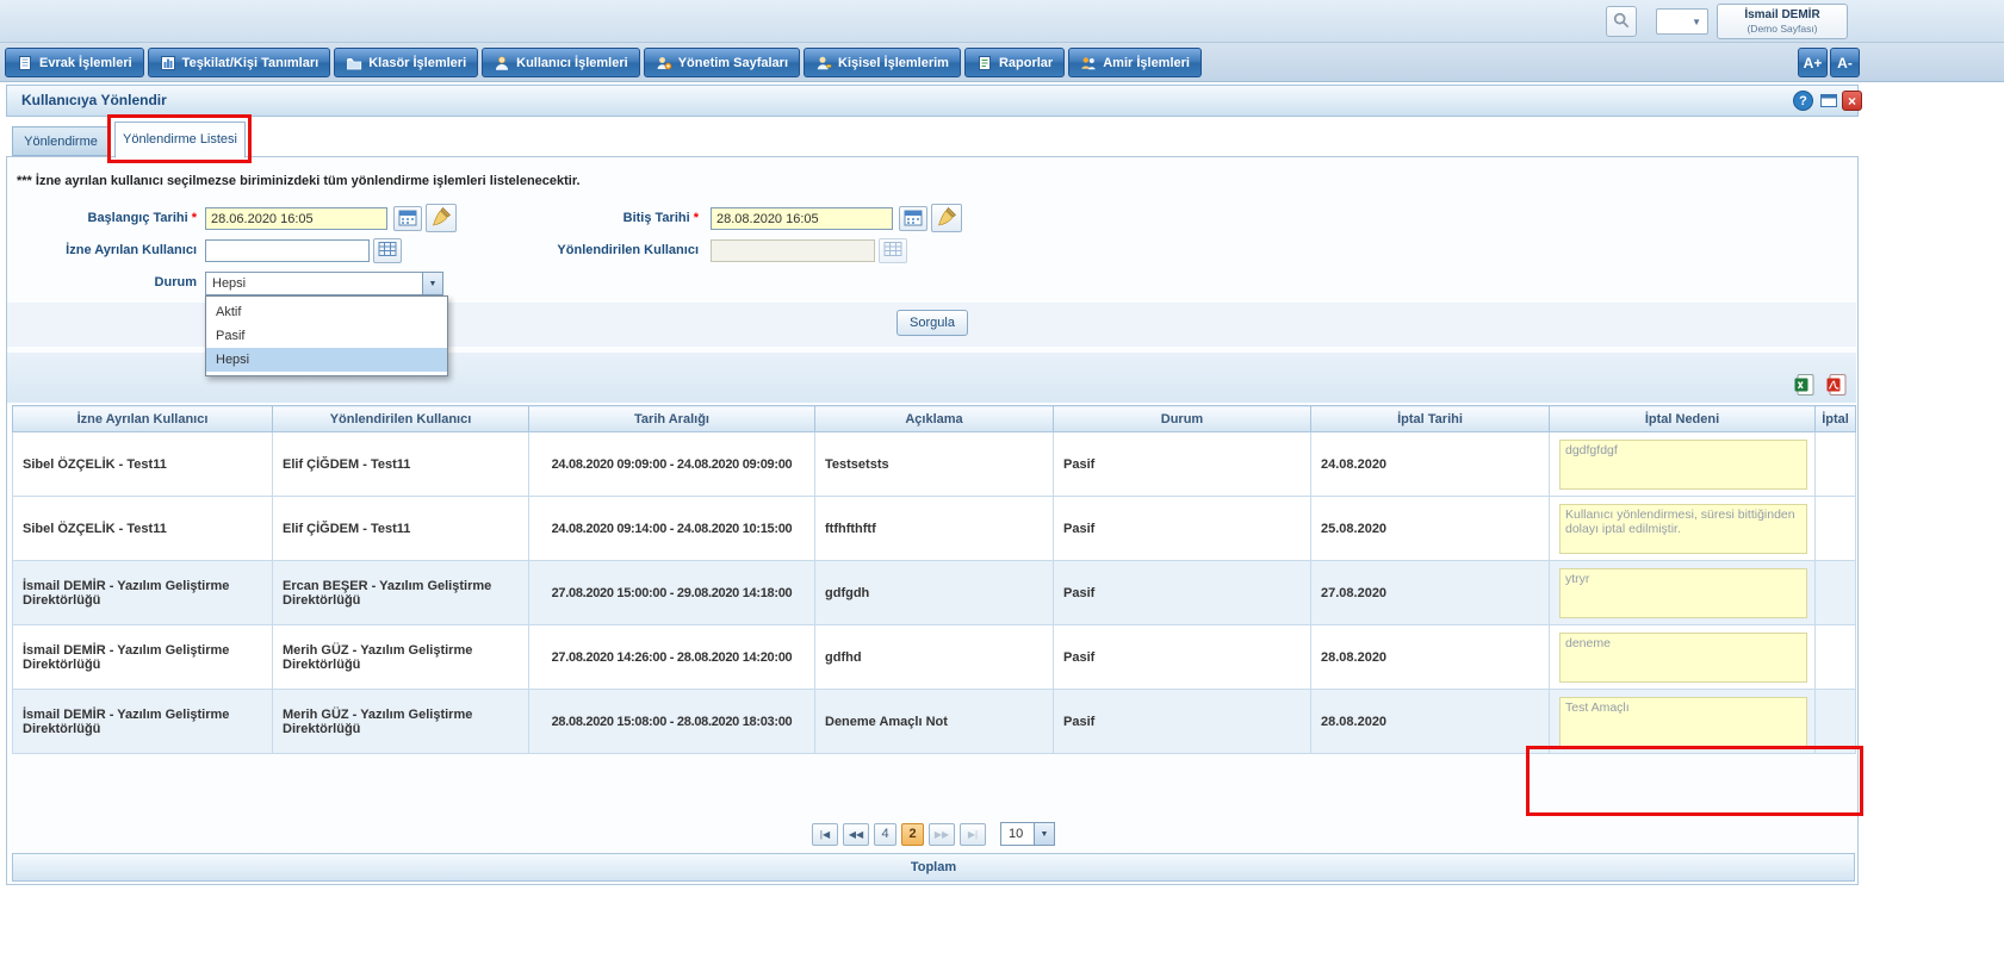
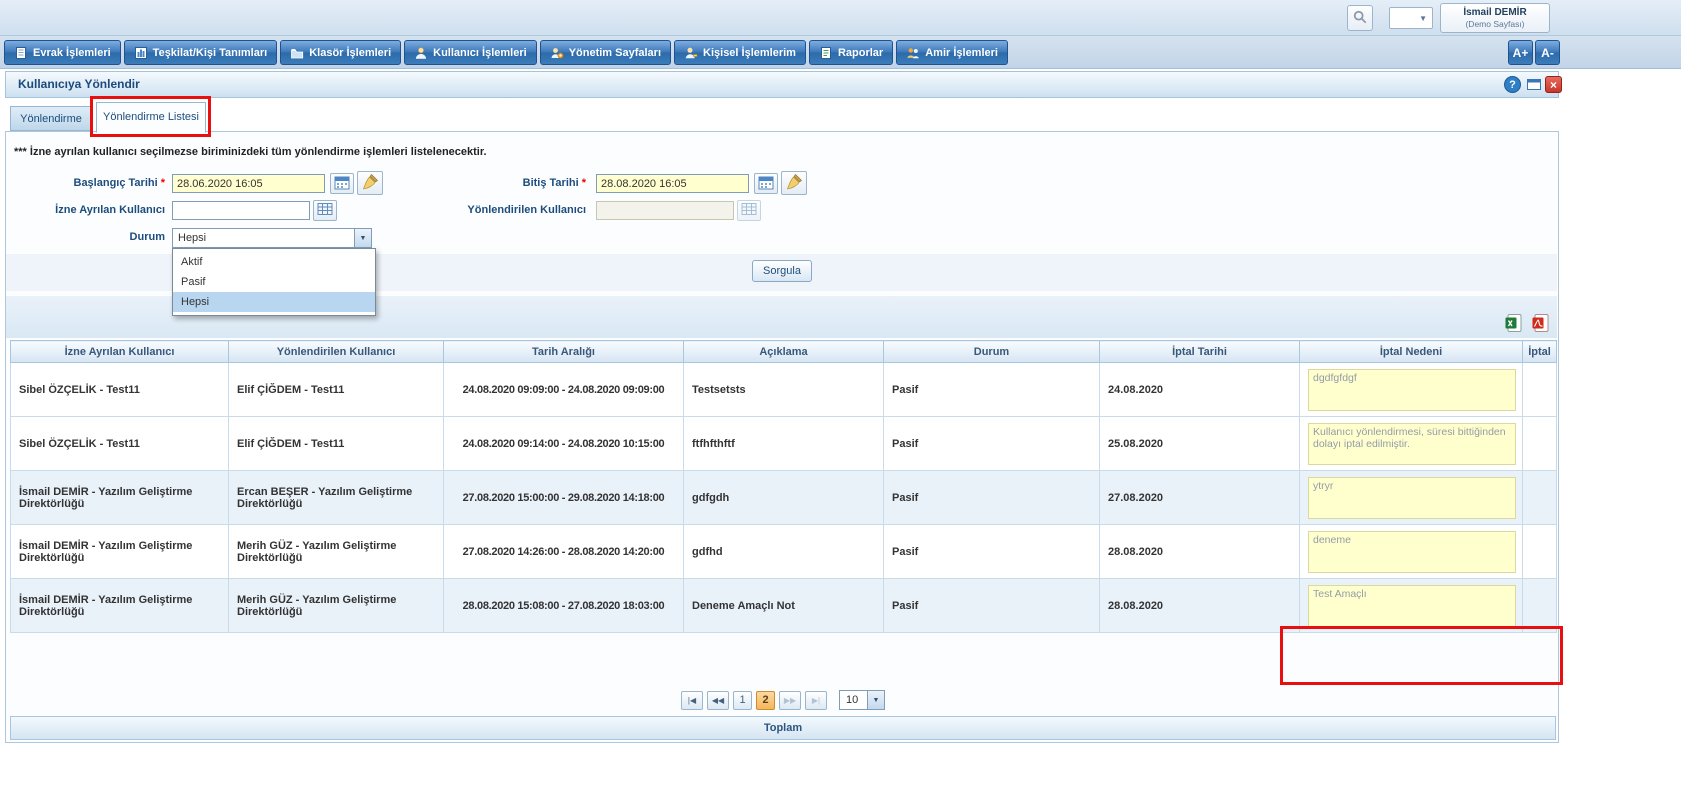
  ▼
  İsmail DEMİR
  (Demo Sayfası)
  Evrak İşlemleri
  Teşkilat/Kişi Tanımları
  Klasör İşlemleri
  Kullanıcı İşlemleri
  Yönetim Sayfaları
  Kişisel İşlemlerim
  Raporlar
  Amir İşlemleri
  A+
  A-
  Kullanıcıya Yönlendir
  ?
  ×
  Yönlendirme
  Yönlendirme Listesi
  *** İzne ayrılan kullanıcı seçilmezse biriminizdeki tüm yönlendirme işlemleri listelenecektir.
  Başlangıç Tarihi *
  28.06.2020 16:05
  Bitiş Tarihi *
  28.08.2020 16:05
  İzne Ayrılan Kullanıcı
  Yönlendirilen Kullanıcı
  Durum
  Hepsi
  Aktif
  Pasif
  Hepsi
  Sorgula
  İzne Ayrılan Kullanıcı	Yönlendirilen Kullanıcı	Tarih Aralığı	Açıklama	Durum	İptal Tarihi	İptal Nedeni	İptal
  Sibel ÖZÇELİK - Test11	Elif ÇİĞDEM - Test11	24.08.2020 09:09:00 - 24.08.2020 09:09:00	Testsetsts	Pasif	24.08.2020	dgdfgfdgf
  İsmail DEMİR - Yazılım Geliştirme Direktörlüğü	Ercan BEŞER - Yazılım Geliştirme Direktörlüğü	27.08.2020 15:00:00 - 29.08.2020 14:18:00	gdfgdh	Pasif	27.08.2020	ytryr
  İsmail DEMİR - Yazılım Geliştirme Direktörlüğü	Merih GÜZ - Yazılım Geliştirme Direktörlüğü	27.08.2020 14:26:00 - 28.08.2020 14:20:00	gdfhd	Pasif	28.08.2020	deneme
- İsmail DEMİR - Yazılım Geliştirme Direktörlüğü	Merih GÜZ - Yazılım Geliştirme Direktörlüğü	28.08.2020 15:08:00 - 28.08.2020 18:03:00	Deneme Amaçlı Not	Pasif	28.08.2020	Test Amaçlı
+ İsmail DEMİR - Yazılım Geliştirme Direktörlüğü	Merih GÜZ - Yazılım Geliştirme Direktörlüğü	28.08.2020 15:08:00 - 27.08.2020 18:03:00	Deneme Amaçlı Not	Pasif	28.08.2020	Test Amaçlı
  |◀
  ◀◀
- 4
+ 1
  2
  ▶▶
  ▶|
  10
  Toplam
